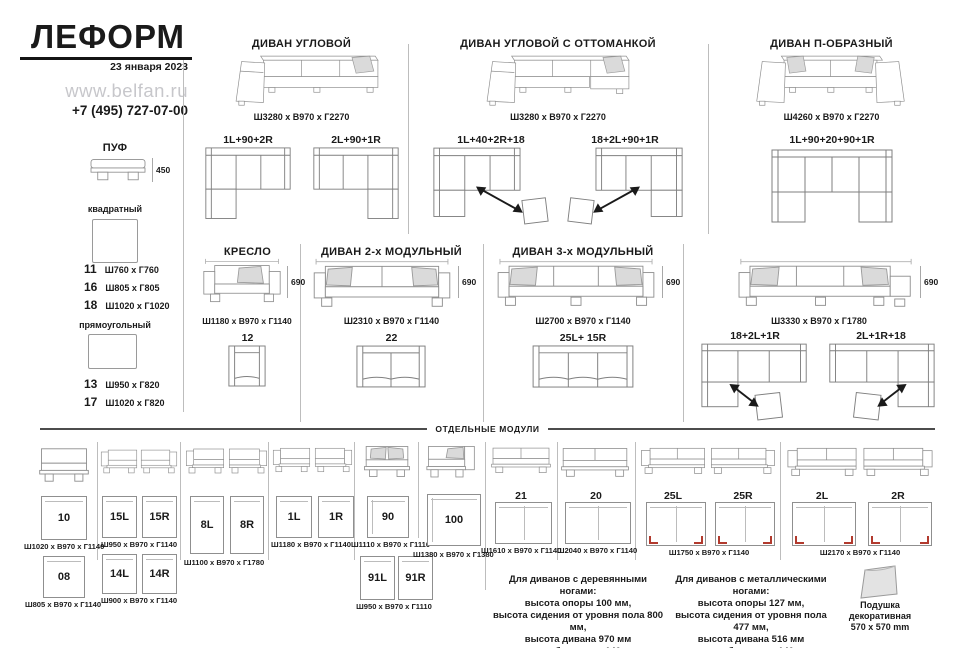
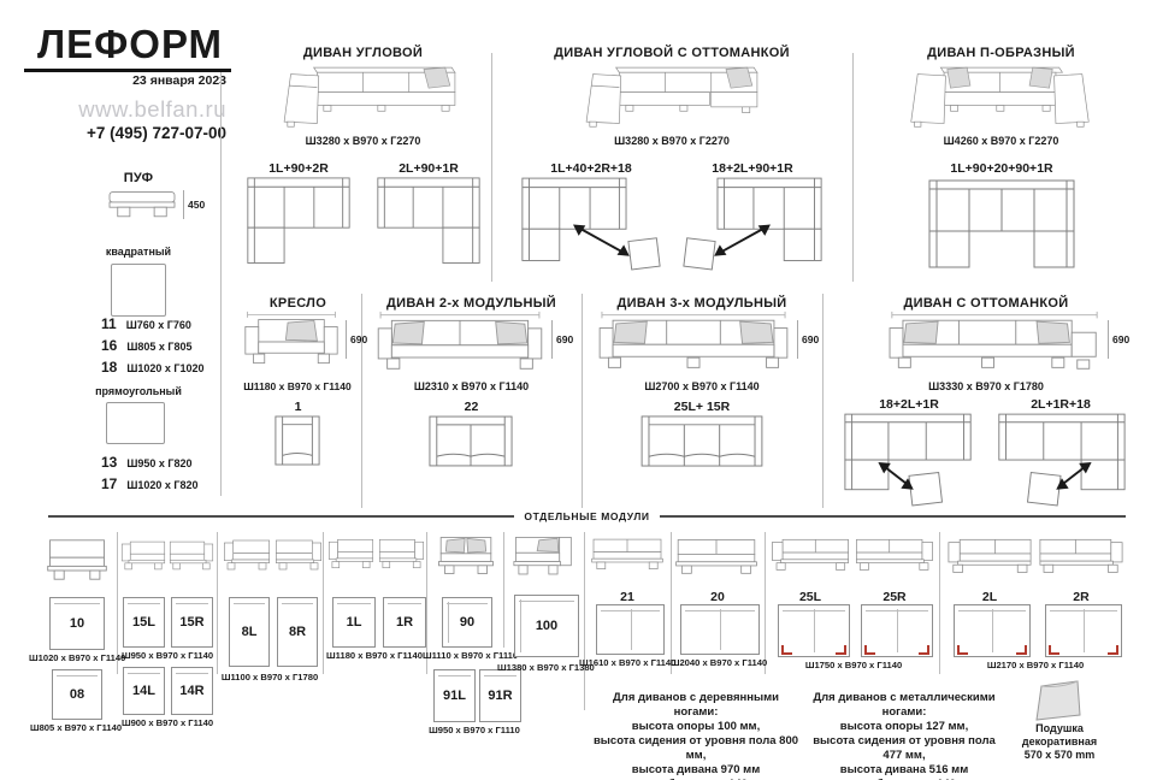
  ЛЕФОРМ
  23 января 2023
  www.belfan.ru
  +7 (495) 727-07-00
  ПУФ
  450
  квадратный
  11
  Ш760 x Г760
  16
  Ш805 x Г805
  18
  Ш1020 x Г1020
  прямоугольный
  13
  Ш950 x Г820
  17
  Ш1020 x Г820
  ДИВАН УГЛОВОЙ
  Ш3280 x В970 x Г2270
  ДИВАН УГЛОВОЙ С ОТТОМАНКОЙ
  Ш3280 x В970 x Г2270
  ДИВАН П-ОБРАЗНЫЙ
  Ш4260 x В970 x Г2270
  1L+90+2R
  2L+90+1R
  1L+40+2R+18
  18+2L+90+1R
  1L+90+20+90+1R
  КРЕСЛО
  690
  Ш1180 x В970 x Г1140
  ДИВАН 2-х МОДУЛЬНЫЙ
  690
  Ш2310 x В970 x Г1140
  ДИВАН 3-х МОДУЛЬНЫЙ
  690
  Ш2700 x В970 x Г1140
+ ДИВАН С ОТТОМАНКОЙ
  690
  Ш3330 x В970 x Г1780
- 12
+ 1
  22
  25L+ 15R
  18+2L+1R
  2L+1R+18
  ОТДЕЛЬНЫЕ МОДУЛИ
  10
  Ш1020 x В970 x Г114
  08
  Ш805 x В970 x Г1140
  15L
  15R
  Ш950 x В970 x Г1140
  14L
  14R
  Ш900 x В970 x Г1140
  8L
  8R
  Ш1100 x В970 x Г1780
  1L
  1R
  Ш1180 x В970 x Г1140
  90
  Ш1110 x В970 x Г111
  91L
  91R
  Ш950 x В970 x Г1110
  100
  Ш1380 x В970 x Г1380
  21
  Ш1610 x В970 x Г1140
  20
  Ш2040 x В970 x Г1140
  25L
  25R
  Ш1750 x В970 x Г1140
  2L
  2R
  Ш2170 x В970 x Г1140
  Для диванов с деревянными ногами:
  высота опоры 100 мм,
  высота сидения от уровня пола 800 мм,
  высота дивана 970 мм
  Для диванов с металлическими ногами:
  высота опоры 127 мм,
  высота сидения от уровня пола 477 мм,
  высота дивана 516 мм
  Подушка декоративная
  570 x 570 mm
